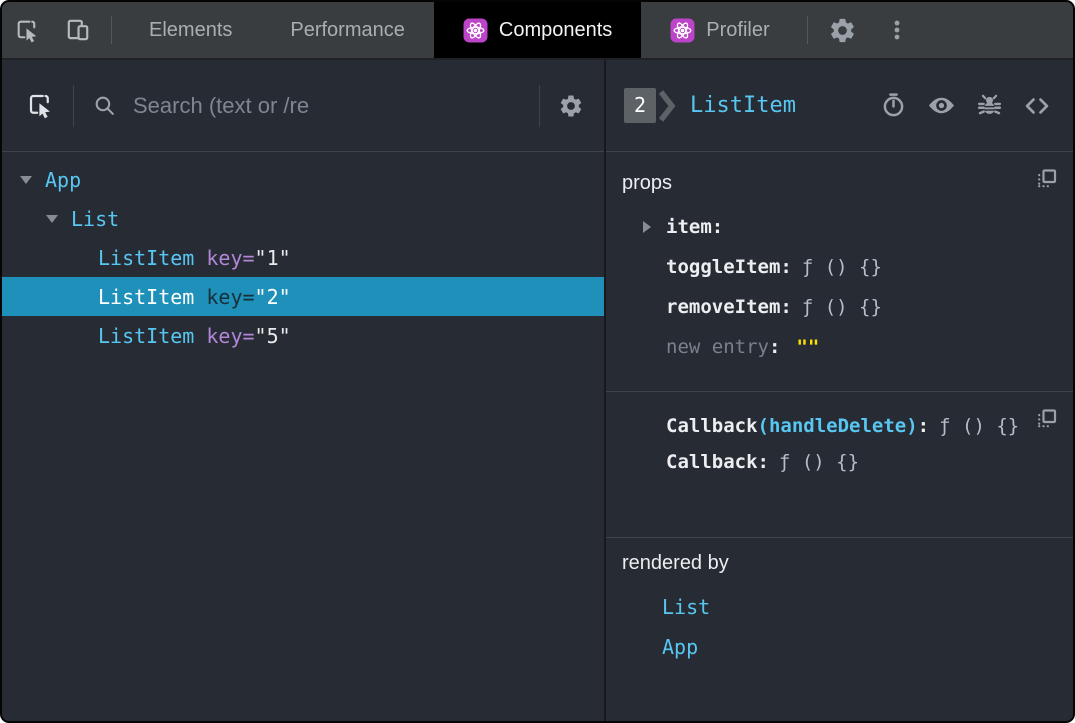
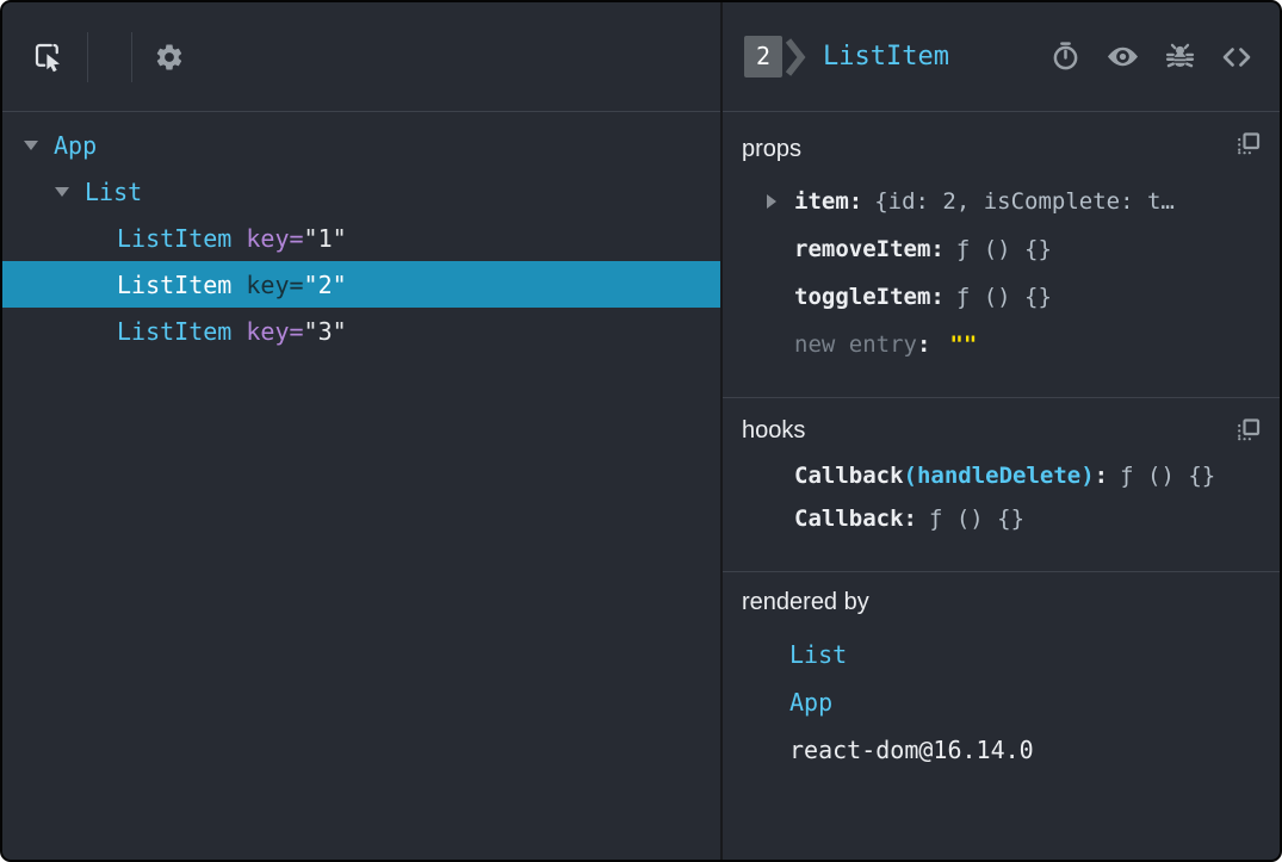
- Elements
- Performance
- Components
- Profiler
- Search (text or /re
  App
  List
  ListItem
  key=
  "1"
  ListItem
  key=
  "2"
  ListItem
  key=
- "5"
+ "3"
  2
  ListItem
  props
  item
  :
+ {id: 2, isComplete: t…
- toggleItem
+ removeItem
  :
  ƒ () {}
- removeItem
+ toggleItem
  :
  ƒ () {}
  new entry
  :
  ""
+ hooks
  Callback
  (handleDelete)
  :
  ƒ () {}
  Callback
  :
  ƒ () {}
  rendered by
  List
  App
+ react-dom@16.14.0
